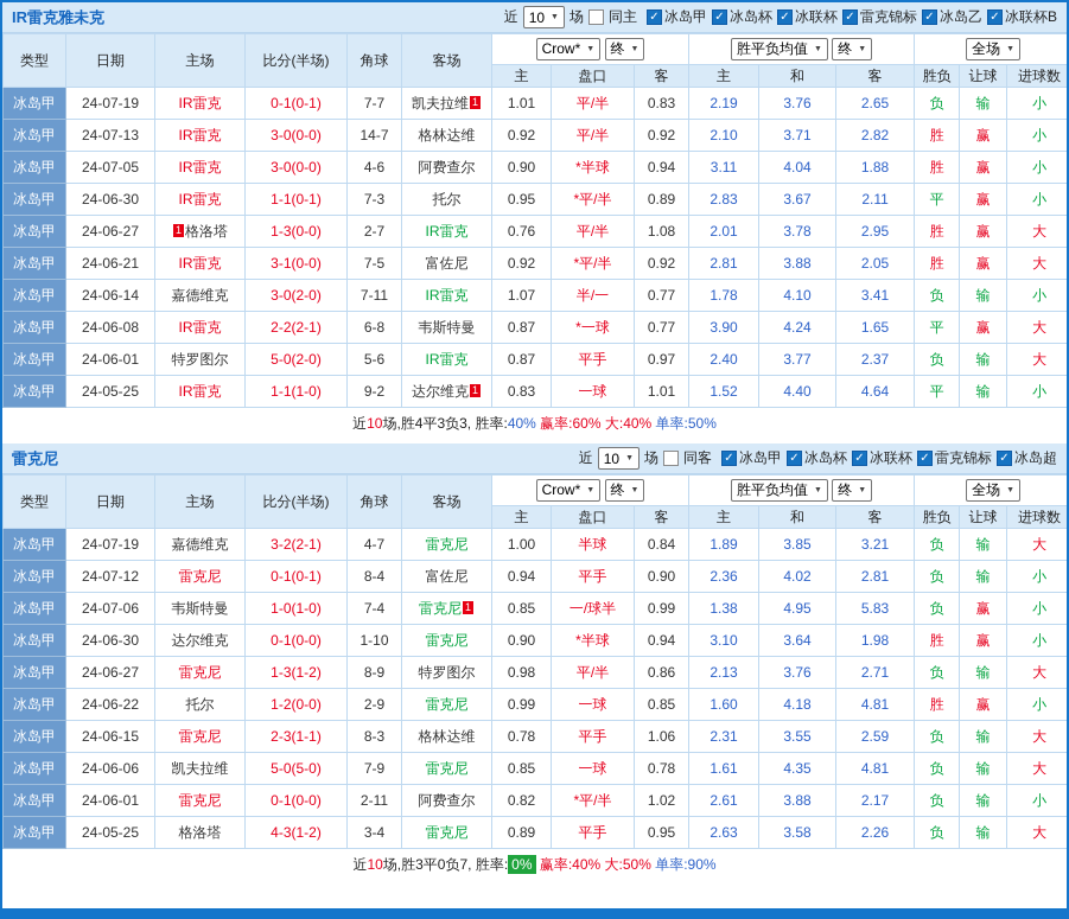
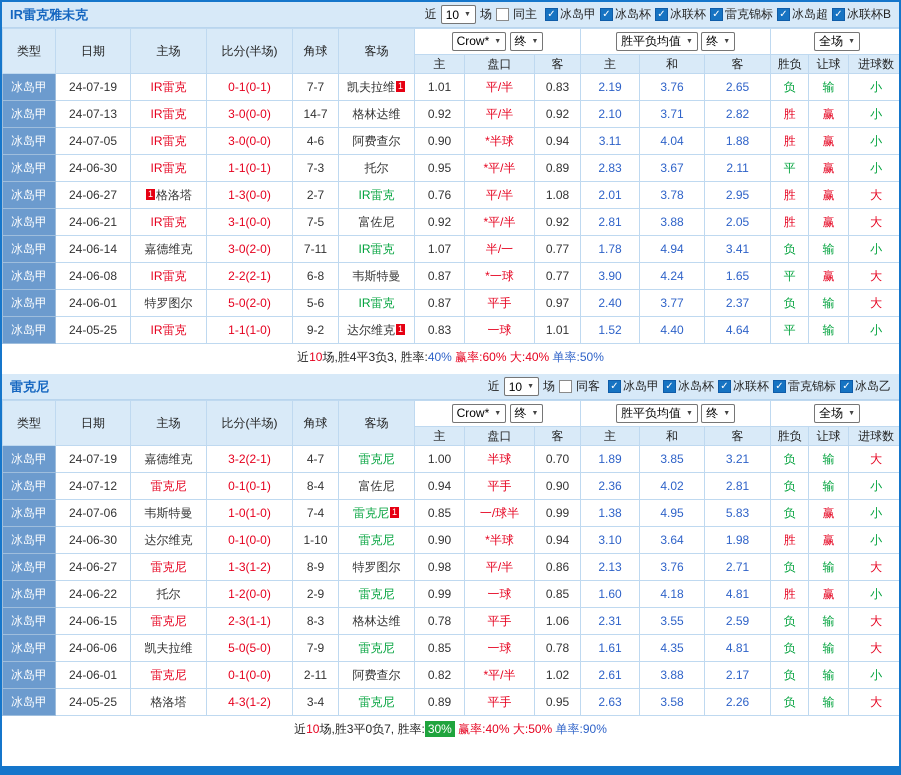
  IR雷克雅未克
  近
  10
  场
  同主
  冰岛甲
  冰岛杯
  冰联杯
  雷克锦标
- 冰岛乙
+ 冰岛超
  冰联杯B
  类型	日期	主场	比分(半场)	角球	客场	Crow* 终	胜平负均值 终	全场
  主	盘口	客	主	和	客	胜负	让球	进球数
  冰岛甲	24-07-19	IR雷克	0-1(0-1)	7-7	凯夫拉维 1	1.01	平/半	0.83	2.19	3.76	2.65	负	输	小
  冰岛甲	24-07-13	IR雷克	3-0(0-0)	14-7	格林达维	0.92	平/半	0.92	2.10	3.71	2.82	胜	赢	小
  冰岛甲	24-07-05	IR雷克	3-0(0-0)	4-6	阿费查尔	0.90	*半球	0.94	3.11	4.04	1.88	胜	赢	小
  冰岛甲	24-06-30	IR雷克	1-1(0-1)	7-3	托尔	0.95	*平/半	0.89	2.83	3.67	2.11	平	赢	小
  冰岛甲	24-06-27	1 格洛塔	1-3(0-0)	2-7	IR雷克	0.76	平/半	1.08	2.01	3.78	2.95	胜	赢	大
  冰岛甲	24-06-21	IR雷克	3-1(0-0)	7-5	富佐尼	0.92	*平/半	0.92	2.81	3.88	2.05	胜	赢	大
- 冰岛甲	24-06-14	嘉德维克	3-0(2-0)	7-11	IR雷克	1.07	半/一	0.77	1.78	4.10	3.41	负	输	小
+ 冰岛甲	24-06-14	嘉德维克	3-0(2-0)	7-11	IR雷克	1.07	半/一	0.77	1.78	4.94	3.41	负	输	小
  冰岛甲	24-06-08	IR雷克	2-2(2-1)	6-8	韦斯特曼	0.87	*一球	0.77	3.90	4.24	1.65	平	赢	大
  冰岛甲	24-06-01	特罗图尔	5-0(2-0)	5-6	IR雷克	0.87	平手	0.97	2.40	3.77	2.37	负	输	大
  冰岛甲	24-05-25	IR雷克	1-1(1-0)	9-2	达尔维克 1	0.83	一球	1.01	1.52	4.40	4.64	平	输	小
  近
  10
  场,胜4平3负3, 胜率:
  40%
  赢率:60%
  大:40%
  单率:50%
  雷克尼
  近
  10
  场
  同客
  冰岛甲
  冰岛杯
  冰联杯
  雷克锦标
- 冰岛超
+ 冰岛乙
  类型	日期	主场	比分(半场)	角球	客场	Crow* 终	胜平负均值 终	全场
  主	盘口	客	主	和	客	胜负	让球	进球数
- 冰岛甲	24-07-19	嘉德维克	3-2(2-1)	4-7	雷克尼	1.00	半球	0.84	1.89	3.85	3.21	负	输	大
+ 冰岛甲	24-07-19	嘉德维克	3-2(2-1)	4-7	雷克尼	1.00	半球	0.70	1.89	3.85	3.21	负	输	大
  冰岛甲	24-07-12	雷克尼	0-1(0-1)	8-4	富佐尼	0.94	平手	0.90	2.36	4.02	2.81	负	输	小
  冰岛甲	24-07-06	韦斯特曼	1-0(1-0)	7-4	雷克尼 1	0.85	一/球半	0.99	1.38	4.95	5.83	负	赢	小
  冰岛甲	24-06-30	达尔维克	0-1(0-0)	1-10	雷克尼	0.90	*半球	0.94	3.10	3.64	1.98	胜	赢	小
  冰岛甲	24-06-27	雷克尼	1-3(1-2)	8-9	特罗图尔	0.98	平/半	0.86	2.13	3.76	2.71	负	输	大
  冰岛甲	24-06-22	托尔	1-2(0-0)	2-9	雷克尼	0.99	一球	0.85	1.60	4.18	4.81	胜	赢	小
  冰岛甲	24-06-15	雷克尼	2-3(1-1)	8-3	格林达维	0.78	平手	1.06	2.31	3.55	2.59	负	输	大
  冰岛甲	24-06-06	凯夫拉维	5-0(5-0)	7-9	雷克尼	0.85	一球	0.78	1.61	4.35	4.81	负	输	大
  冰岛甲	24-06-01	雷克尼	0-1(0-0)	2-11	阿费查尔	0.82	*平/半	1.02	2.61	3.88	2.17	负	输	小
  冰岛甲	24-05-25	格洛塔	4-3(1-2)	3-4	雷克尼	0.89	平手	0.95	2.63	3.58	2.26	负	输	大
  近
  10
  场,胜3平0负7, 胜率:
- 0%
+ 30%
  赢率:40%
  大:50%
  单率:90%
